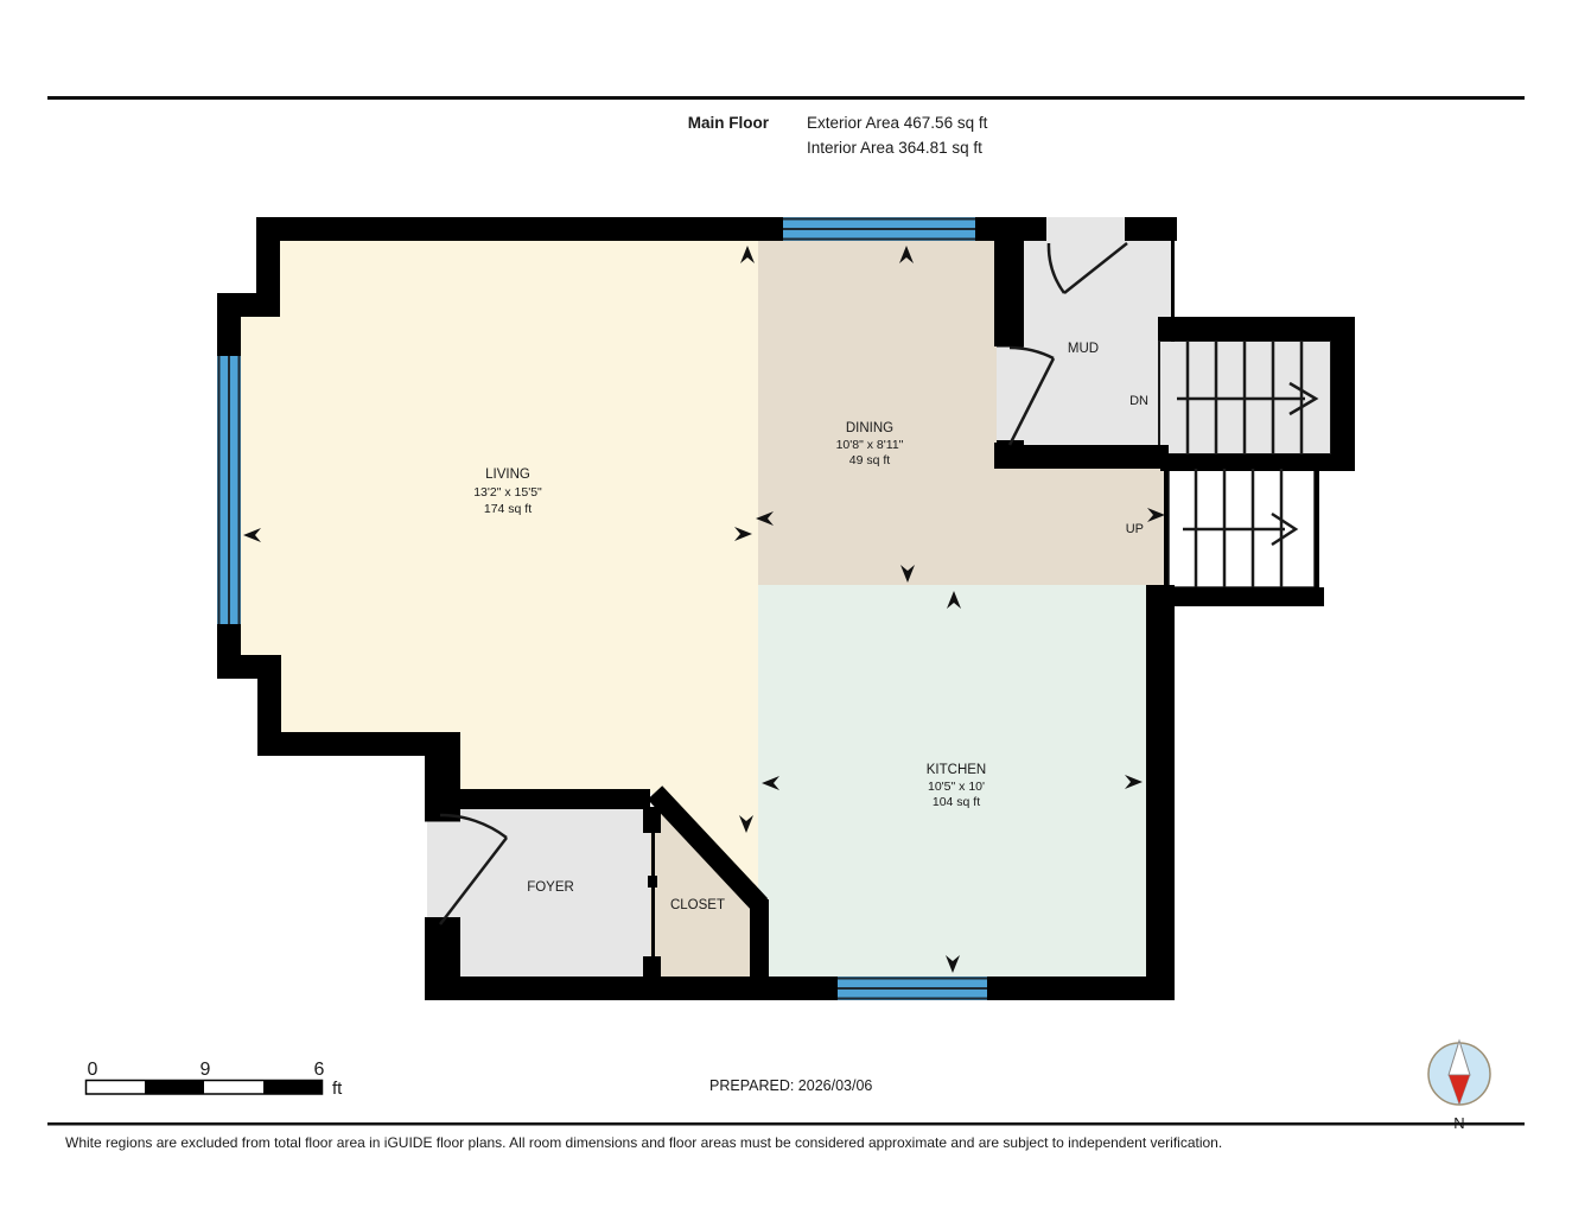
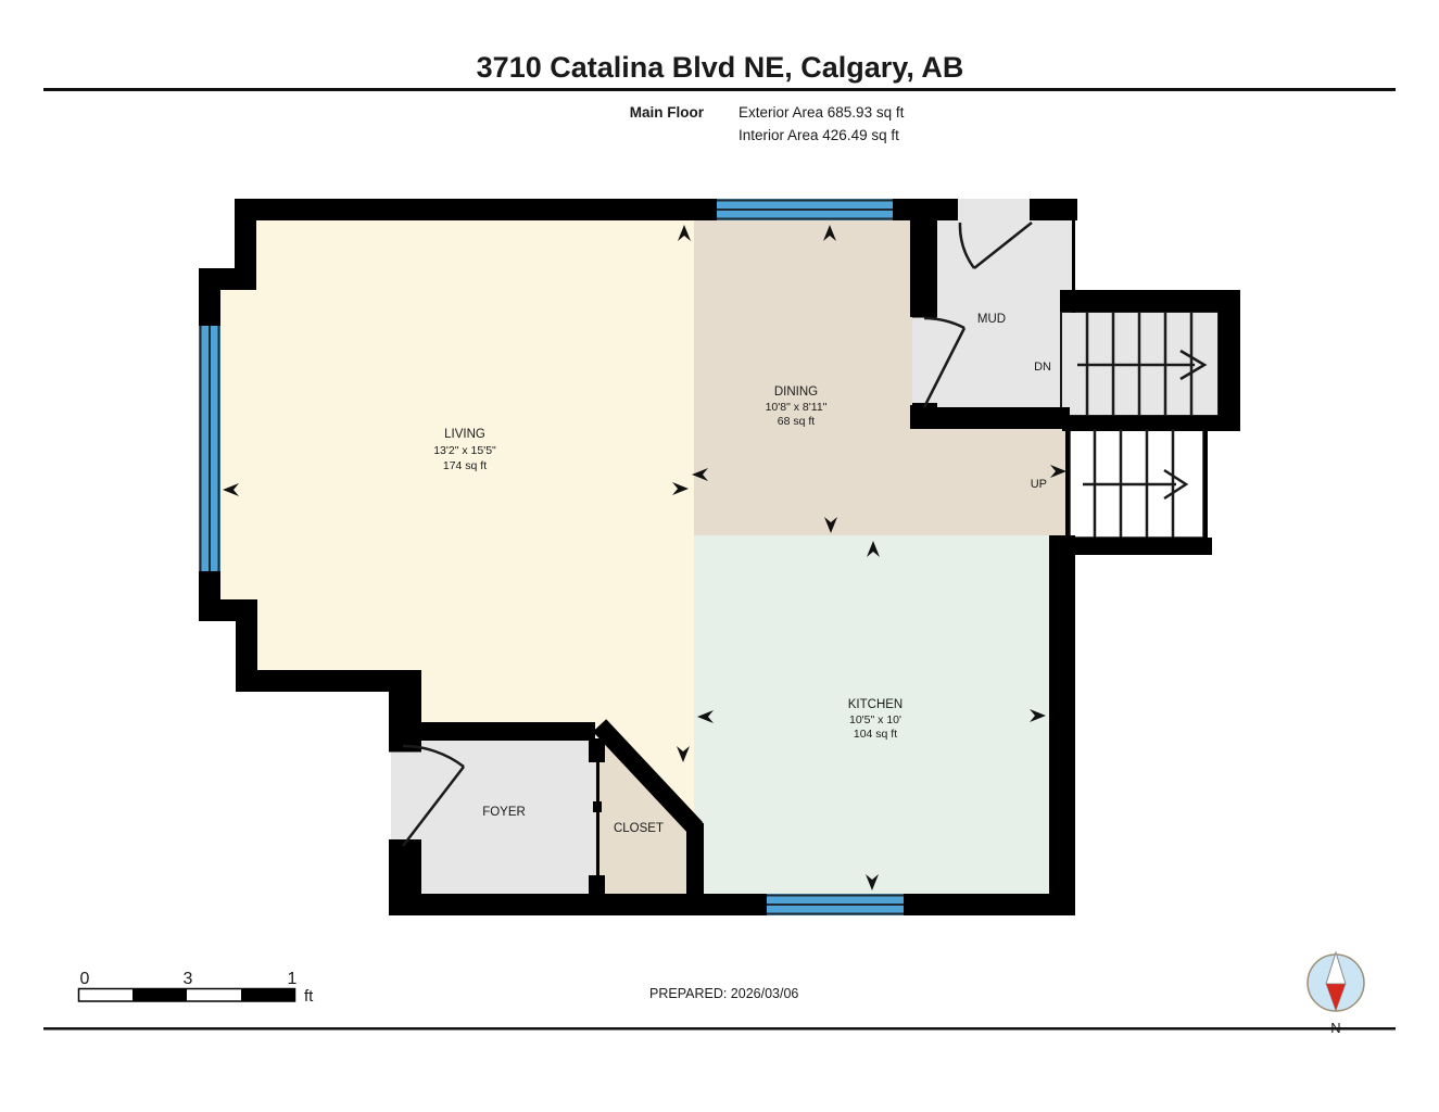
+ 3710 Catalina Blvd NE, Calgary, AB
  Main Floor
- Exterior Area 467.56 sq ft
+ Exterior Area 685.93 sq ft
- Interior Area 364.81 sq ft
+ Interior Area 426.49 sq ft
  LIVING
  13'2" x 15'5"
  174 sq ft
  DINING
  10'8" x 8'11"
- 49 sq ft
+ 68 sq ft
  KITCHEN
  10'5" x 10'
  104 sq ft
  MUD
  FOYER
  CLOSET
  DN
  UP
  0
- 9
+ 3
- 6
+ 1
  ft
  PREPARED: 2026/03/06
- White regions are excluded from total floor area in iGUIDE floor plans. All room dimensions and floor areas must be considered approximate and are subject to independent verification.
